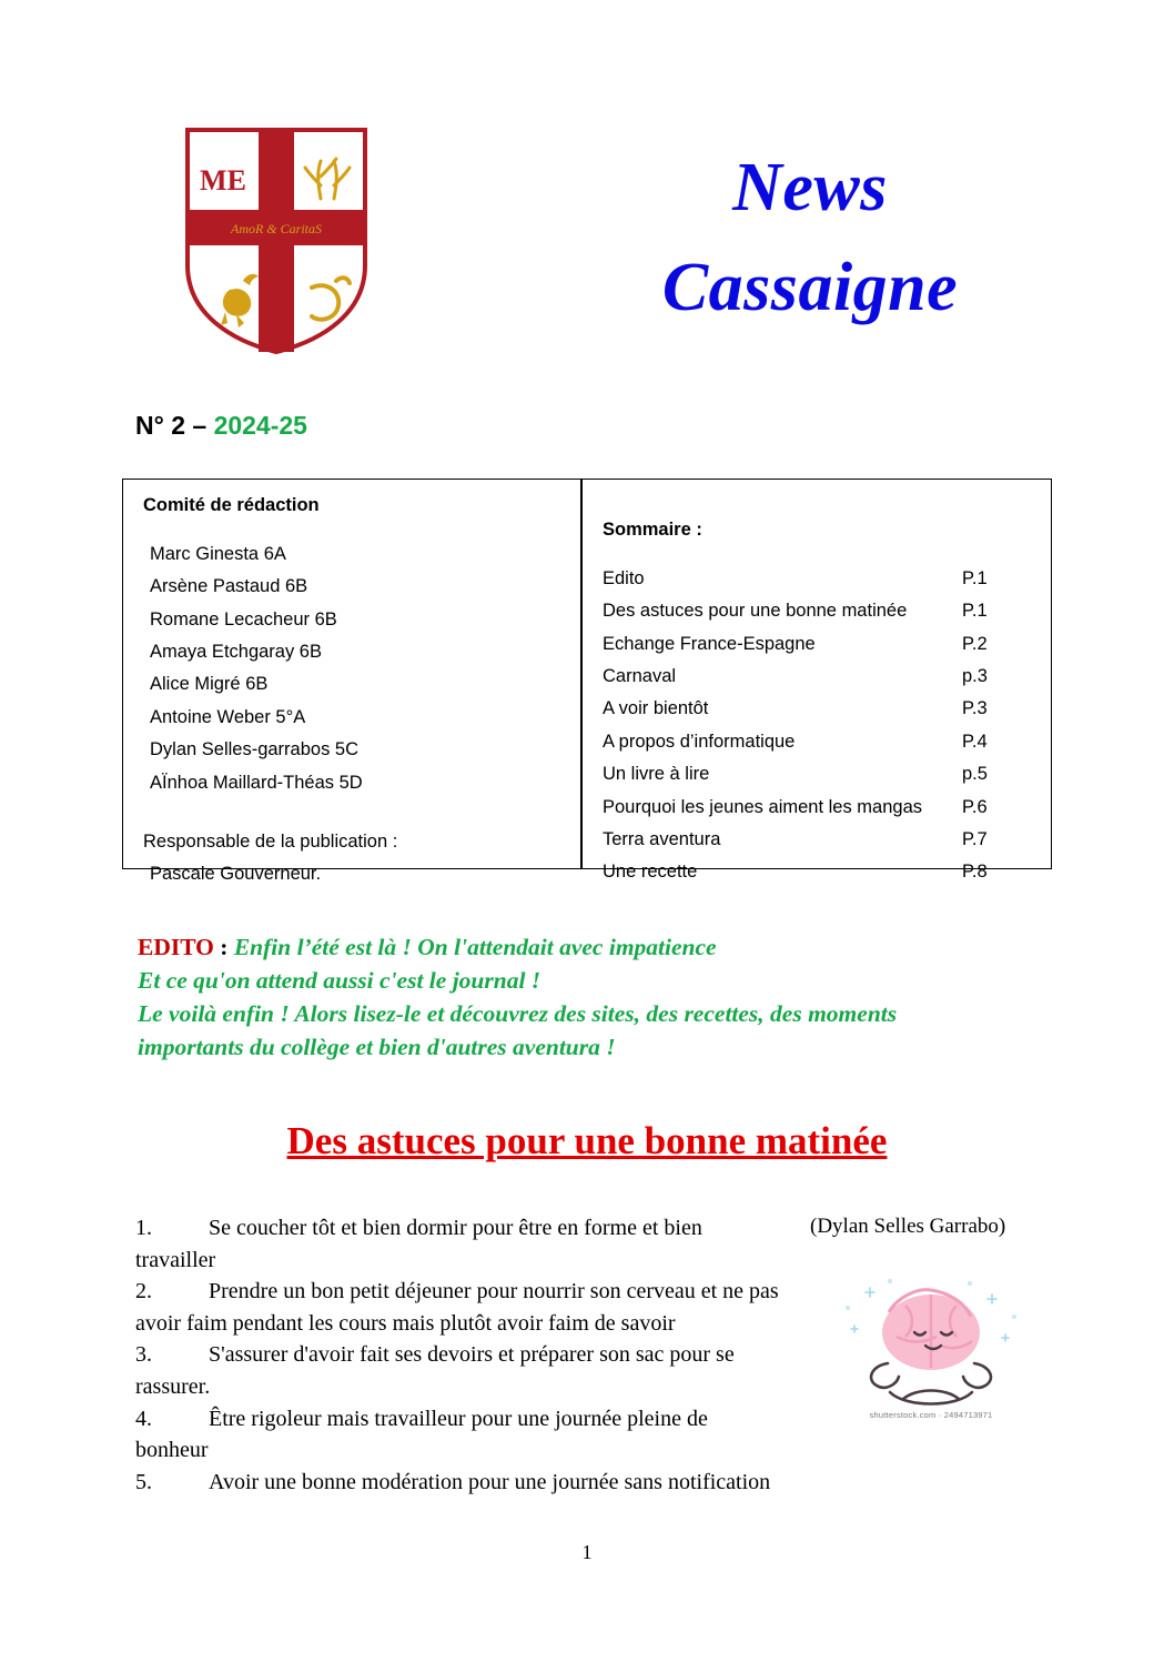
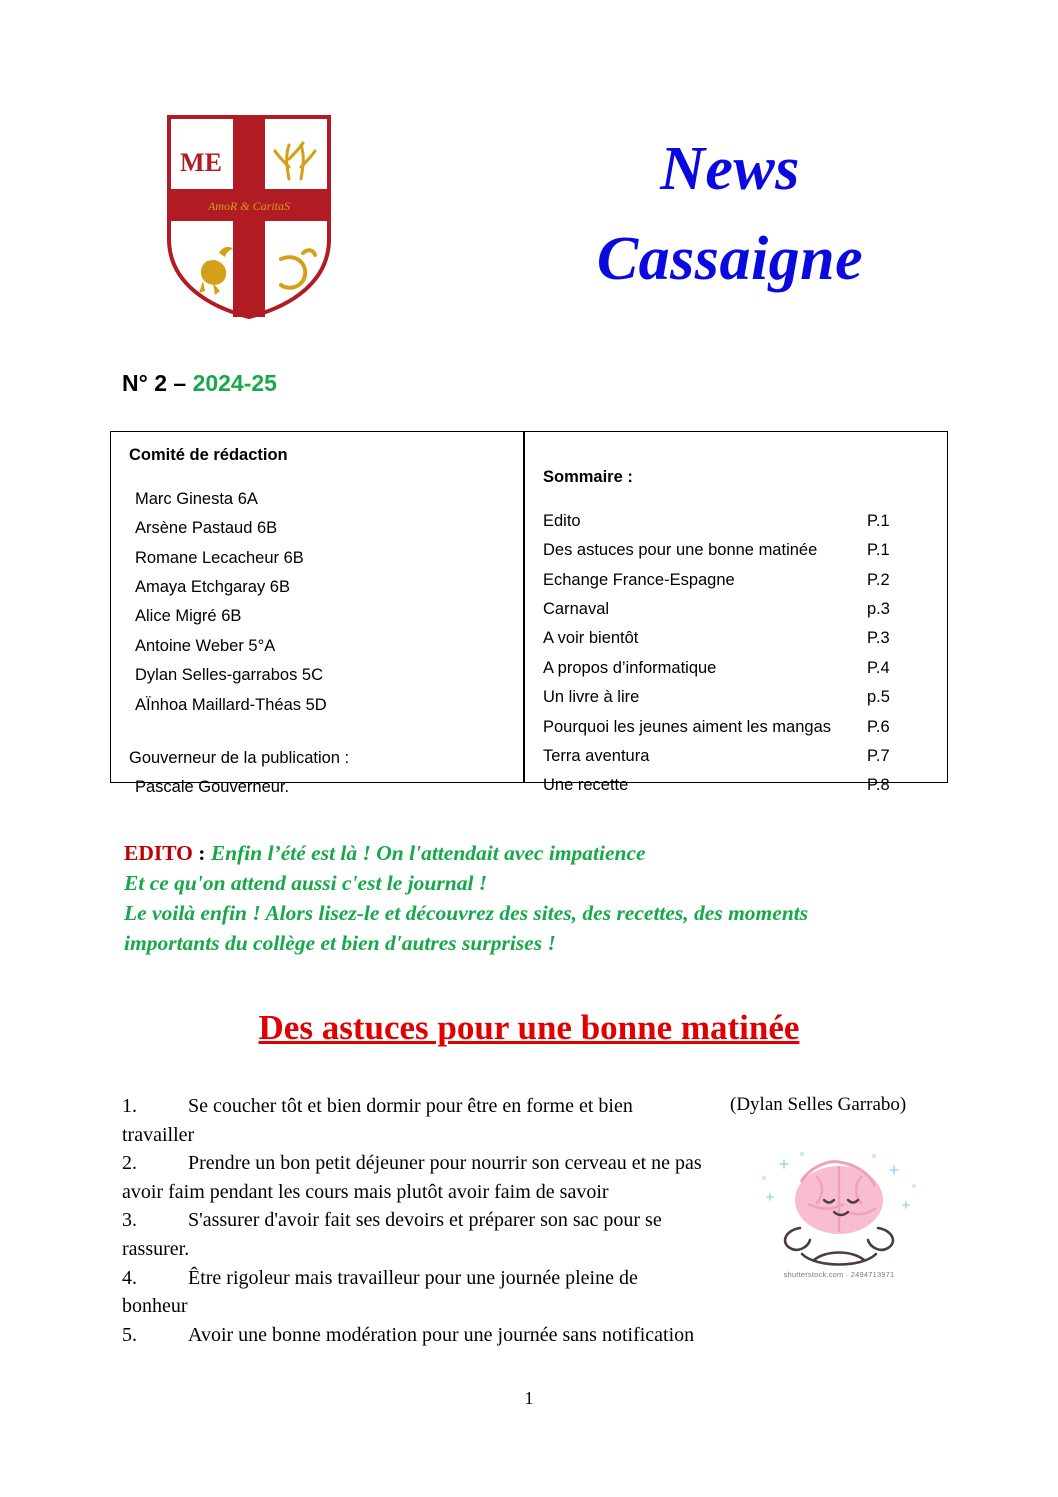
  ME
  AmoR & CaritaS
  News
  Cassaigne
  N° 2 – 2024-25
  Comité de rédaction
  Marc Ginesta 6A
  Arsène Pastaud 6B
  Romane Lecacheur 6B
  Amaya Etchgaray 6B
  Alice Migré 6B
  Antoine Weber 5°A
  Dylan Selles-garrabos 5C
  AÏnhoa Maillard-Théas 5D
- Responsable de la publication :
+ Gouverneur de la publication :
  Pascale Gouverneur.
  Sommaire :
  Edito
  P.1
  Des astuces pour une bonne matinée
  P.1
  Echange France-Espagne
  P.2
  Carnaval
  p.3
  A voir bientôt
  P.3
  A propos d’informatique
  P.4
  Un livre à lire
  p.5
  Pourquoi les jeunes aiment les mangas
  P.6
  Terra aventura
  P.7
  Une recette
  P.8
  EDITO : Enfin l’été est là ! On l'attendait avec impatience
  Et ce qu'on attend aussi c'est le journal !
  Le voilà enfin ! Alors lisez-le et découvrez des sites, des recettes, des moments
- importants du collège et bien d'autres aventura !
+ importants du collège et bien d'autres surprises !
  Des astuces pour une bonne matinée
  1. Se coucher tôt et bien dormir pour être en forme et bien travailler
  2. Prendre un bon petit déjeuner pour nourrir son cerveau et ne pas avoir faim pendant les cours mais plutôt avoir faim de savoir
  3. S'assurer d'avoir fait ses devoirs et préparer son sac pour se rassurer.
  4. Être rigoleur mais travailleur pour une journée pleine de bonheur
  5. Avoir une bonne modération pour une journée sans notification
  (Dylan Selles Garrabo)
  shutterstock.com · 2494713971
  1
